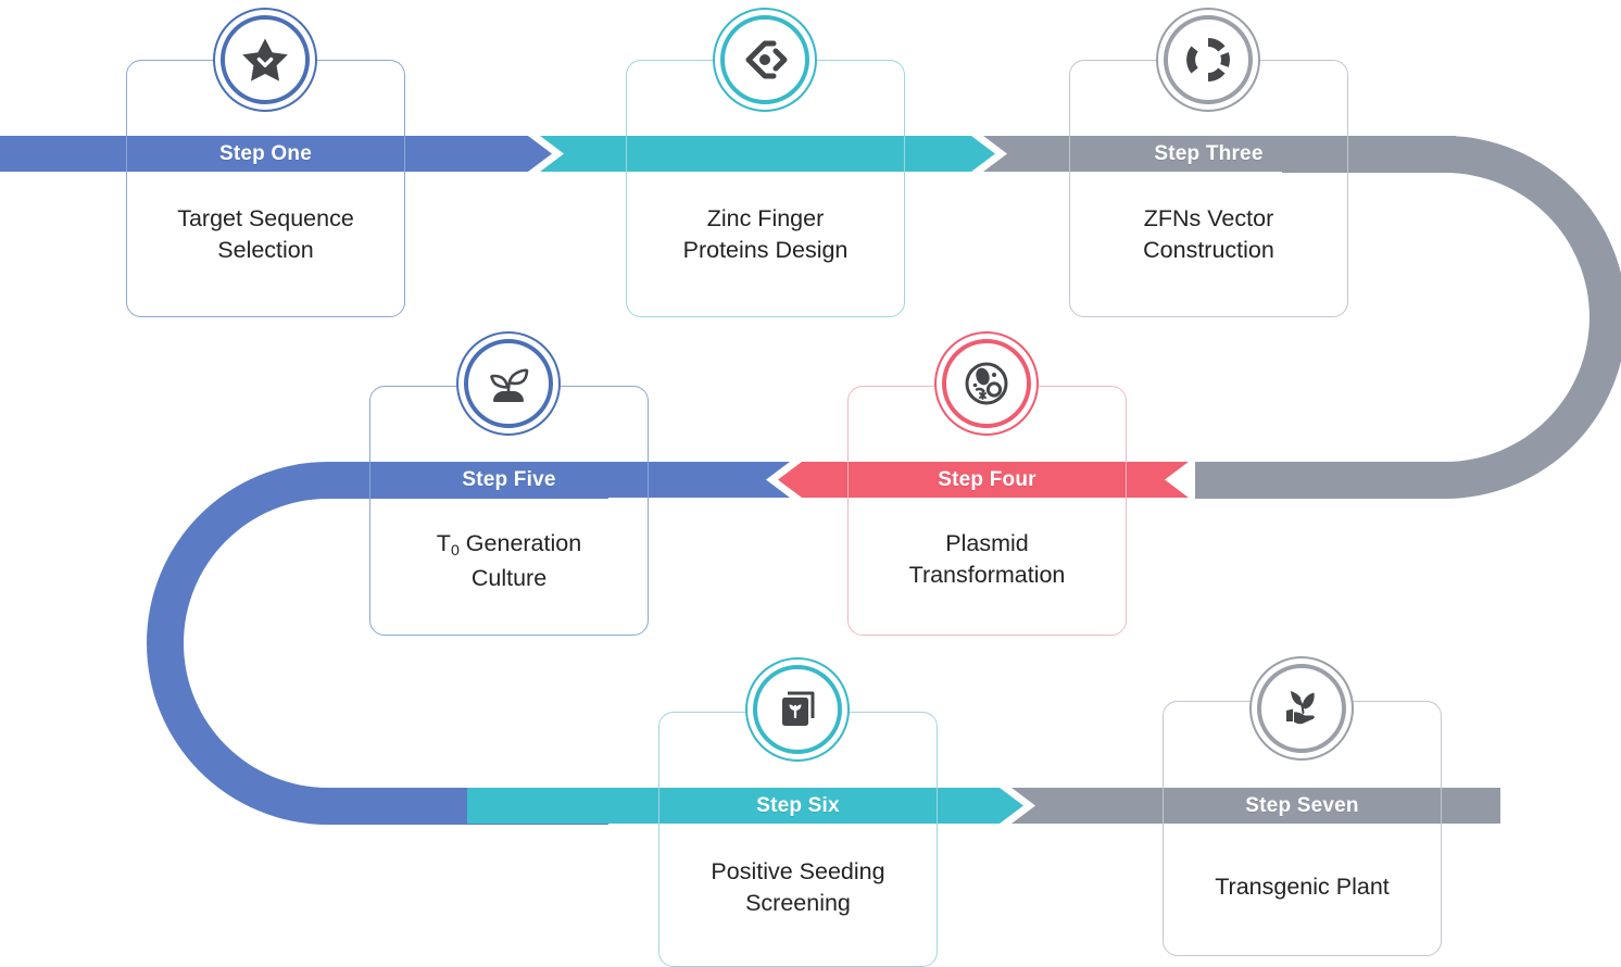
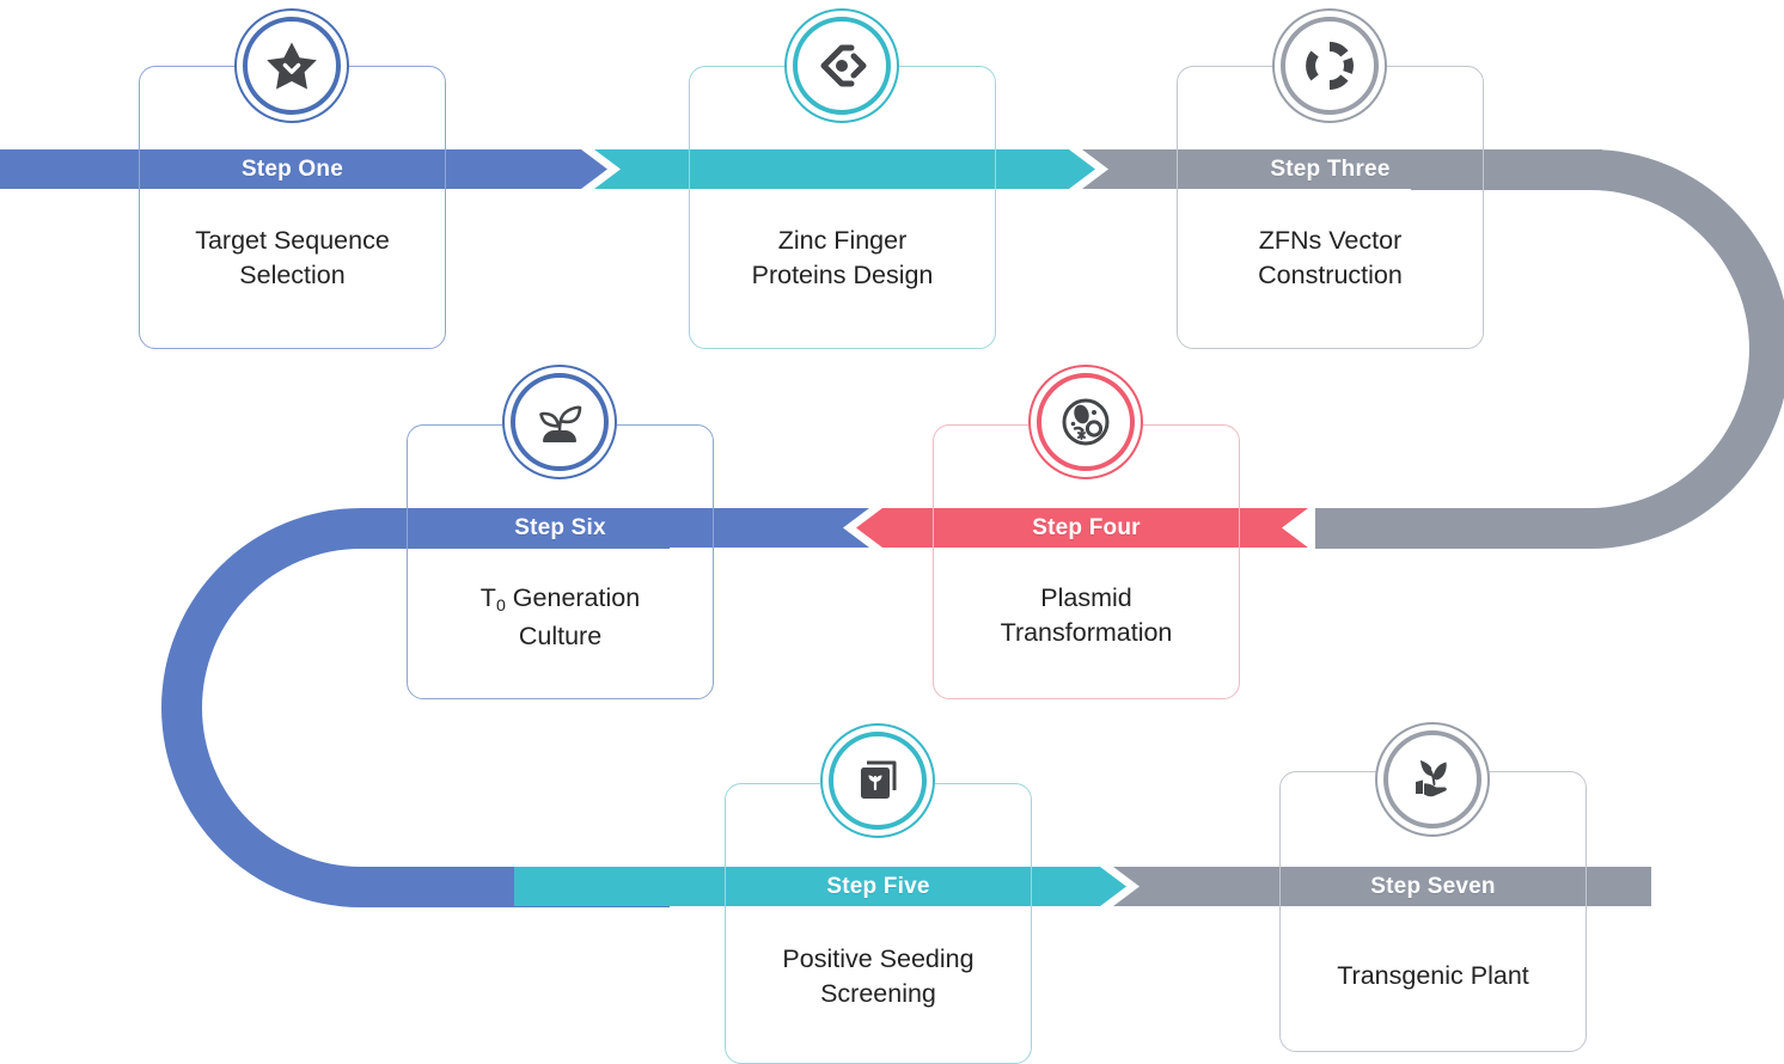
  Step One
  Target Sequence
  Selection
  Zinc Finger
  Proteins Design
  Step Three
  ZFNs Vector
  Construction
  Step Four
  Plasmid
  Transformation
- Step Five
+ Step Six
  T0 Generation
  Culture
- Step Six
+ Step Five
  Positive Seeding
  Screening
  Step Seven
  Transgenic Plant
